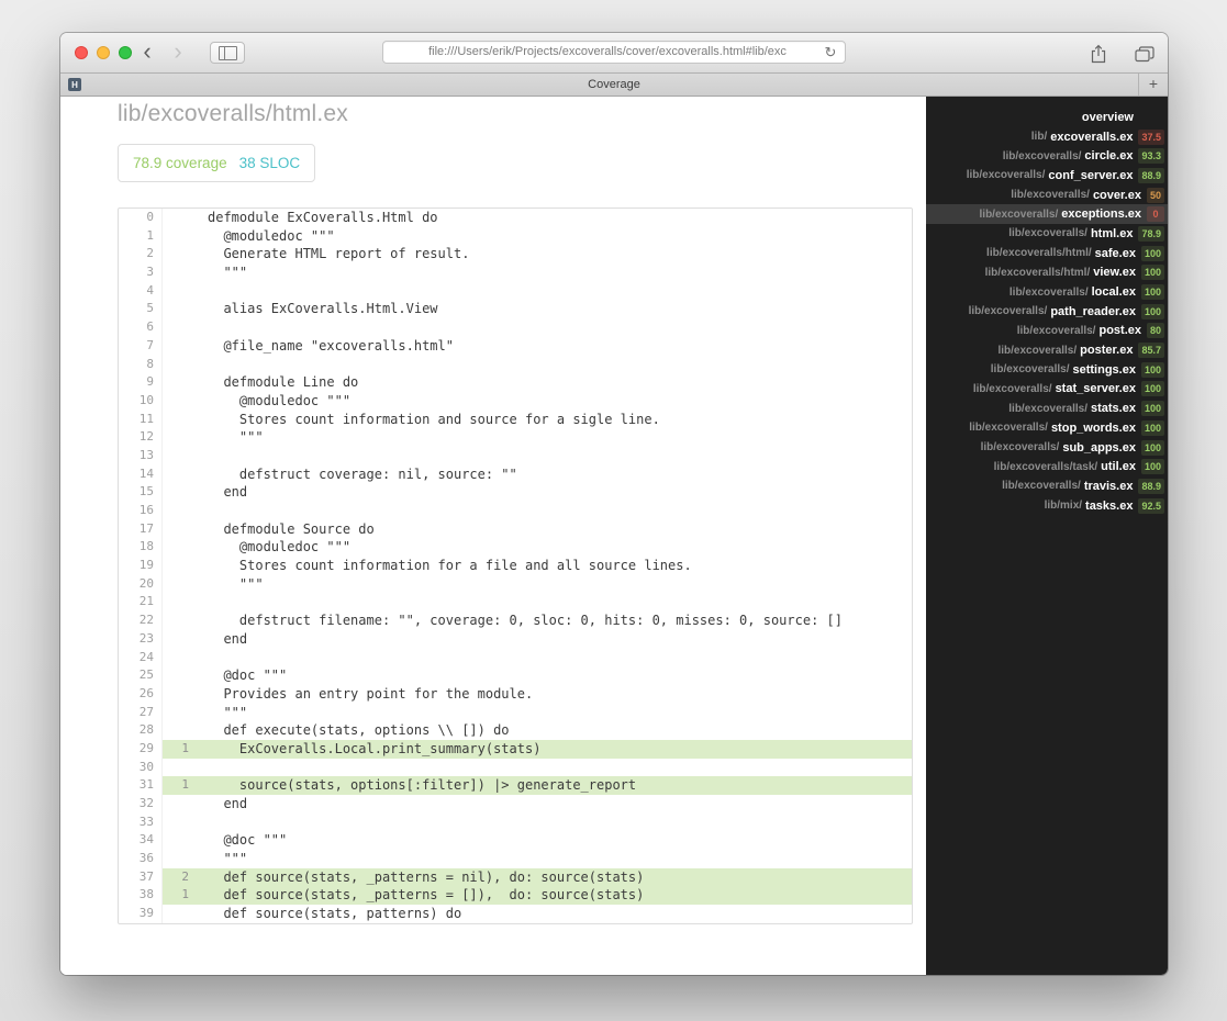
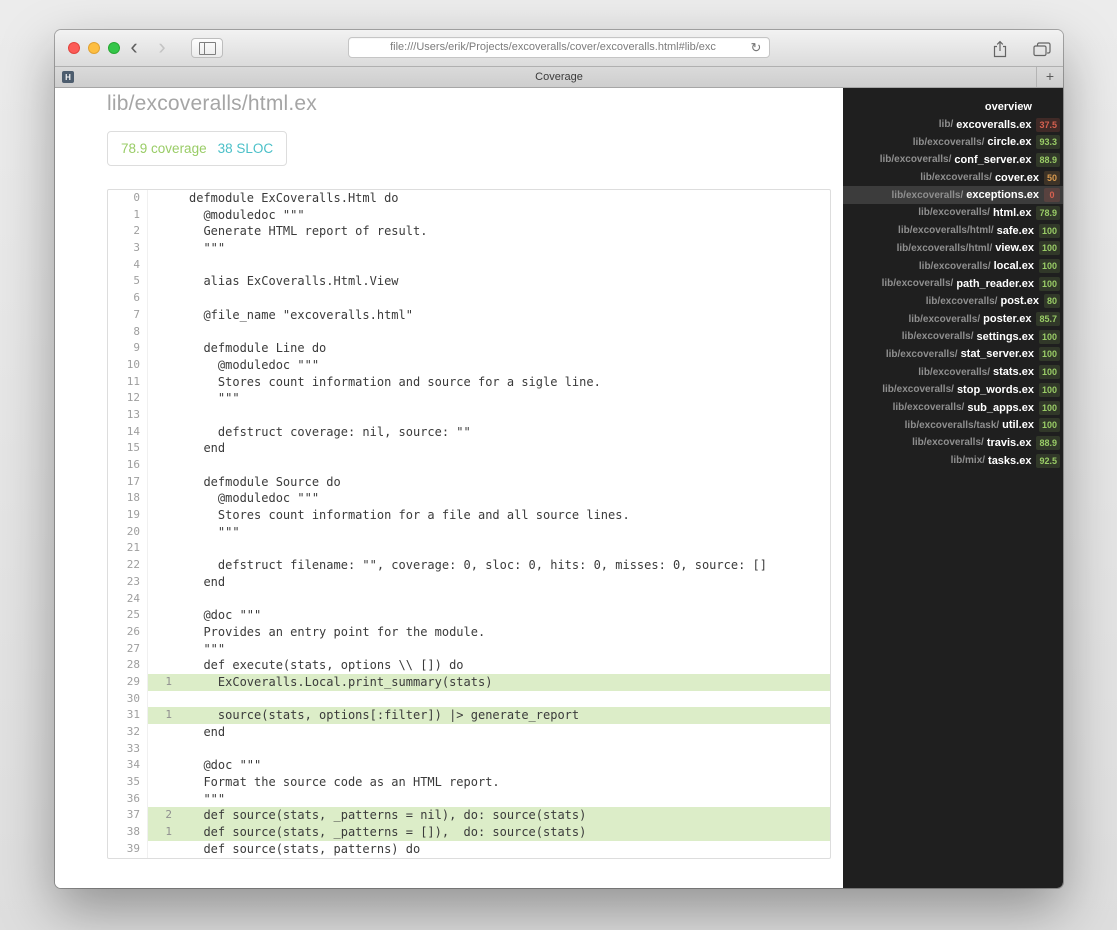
  ‹
  ›
  file:///Users/erik/Projects/excoveralls/cover/excoveralls.html#lib/exc
  ↻
  H
  Coverage
  +
  lib/excoveralls/html.ex
  78.9 coverage
  38 SLOC
  0
  defmodule ExCoveralls.Html do
  1
  @moduledoc """
  2
  Generate HTML report of result.
  3
  """
  4
  5
  alias ExCoveralls.Html.View
  6
  7
  @file_name "excoveralls.html"
  8
  9
  defmodule Line do
  10
  @moduledoc """
  11
  Stores count information and source for a sigle line.
  12
  """
  13
  14
  defstruct coverage: nil, source: ""
  15
  end
  16
  17
  defmodule Source do
  18
  @moduledoc """
  19
  Stores count information for a file and all source lines.
  20
  """
  21
  22
  defstruct filename: "", coverage: 0, sloc: 0, hits: 0, misses: 0, source: []
  23
  end
  24
  25
  @doc """
  26
  Provides an entry point for the module.
  27
  """
  28
  def execute(stats, options \\ []) do
  29
  1
  ExCoveralls.Local.print_summary(stats)
  30
  31
  1
  source(stats, options[:filter]) |> generate_report
  32
  end
  33
  34
  @doc """
+ 35
+ Format the source code as an HTML report.
  36
  """
  37
  2
  def source(stats, _patterns = nil), do: source(stats)
  38
  1
  def source(stats, _patterns = []), do: source(stats)
  39
  def source(stats, patterns) do
  overview
  lib/
  excoveralls.ex
  37.5
  lib/excoveralls/
  circle.ex
  93.3
  lib/excoveralls/
  conf_server.ex
  88.9
  lib/excoveralls/
  cover.ex
  50
  lib/excoveralls/
  exceptions.ex
  0
  lib/excoveralls/
  html.ex
  78.9
  lib/excoveralls/html/
  safe.ex
  100
  lib/excoveralls/html/
  view.ex
  100
  lib/excoveralls/
  local.ex
  100
  lib/excoveralls/
  path_reader.ex
  100
  lib/excoveralls/
  post.ex
  80
  lib/excoveralls/
  poster.ex
  85.7
  lib/excoveralls/
  settings.ex
  100
  lib/excoveralls/
  stat_server.ex
  100
  lib/excoveralls/
  stats.ex
  100
  lib/excoveralls/
  stop_words.ex
  100
  lib/excoveralls/
  sub_apps.ex
  100
  lib/excoveralls/task/
  util.ex
  100
  lib/excoveralls/
  travis.ex
  88.9
  lib/mix/
  tasks.ex
  92.5
